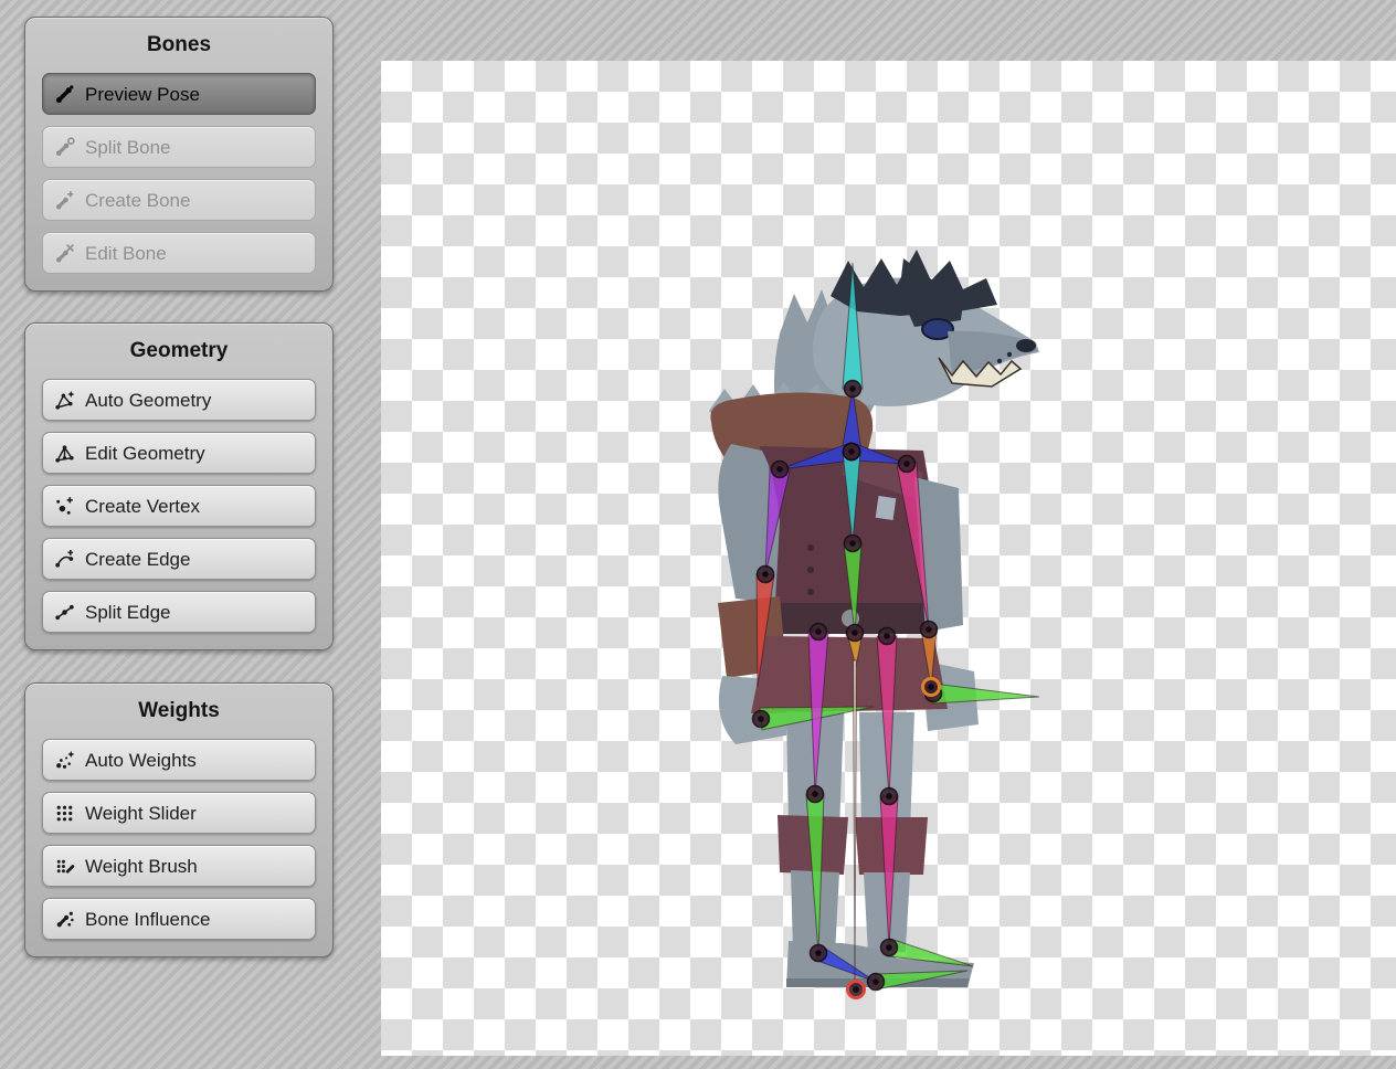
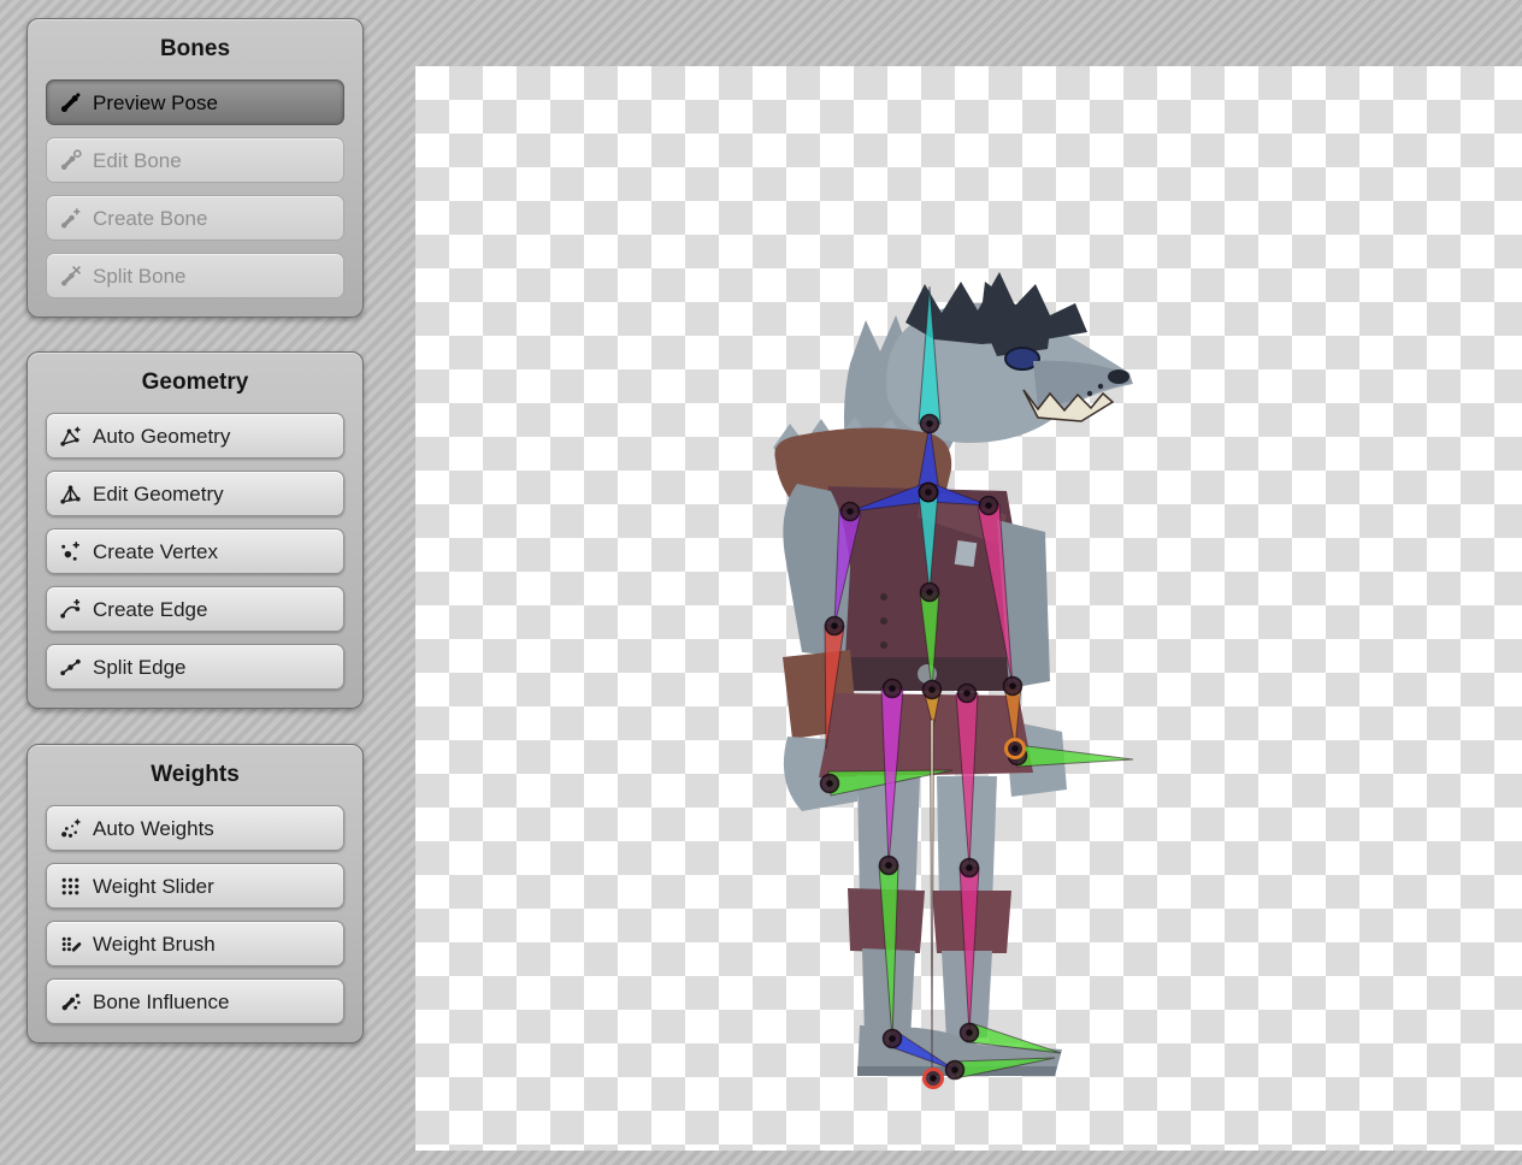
  Bones
  Preview Pose
- Split Bone
+ Edit Bone
  Create Bone
- Edit Bone
+ Split Bone
  Geometry
  Auto Geometry
  Edit Geometry
  Create Vertex
  Create Edge
  Split Edge
  Weights
  Auto Weights
  Weight Slider
  Weight Brush
  Bone Influence
